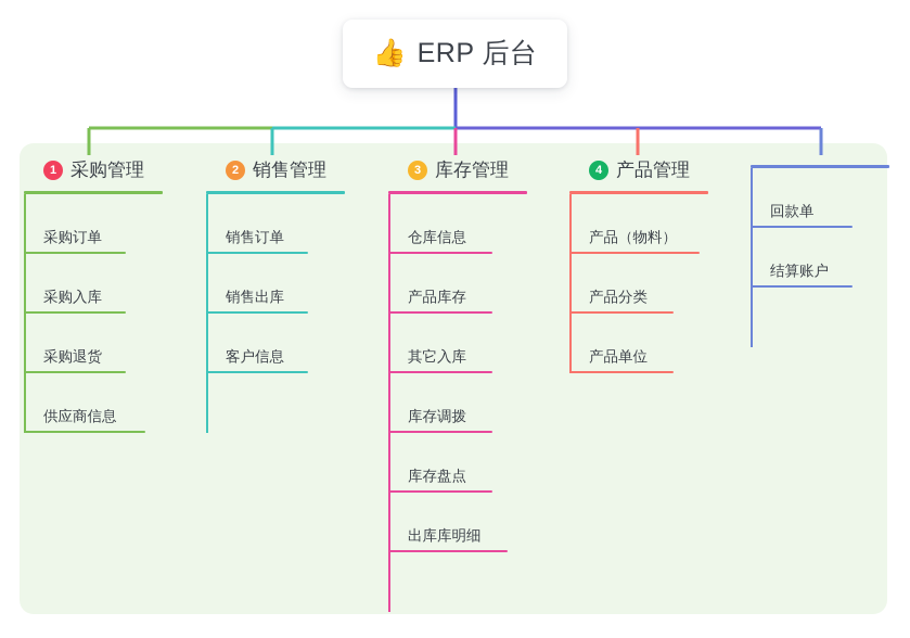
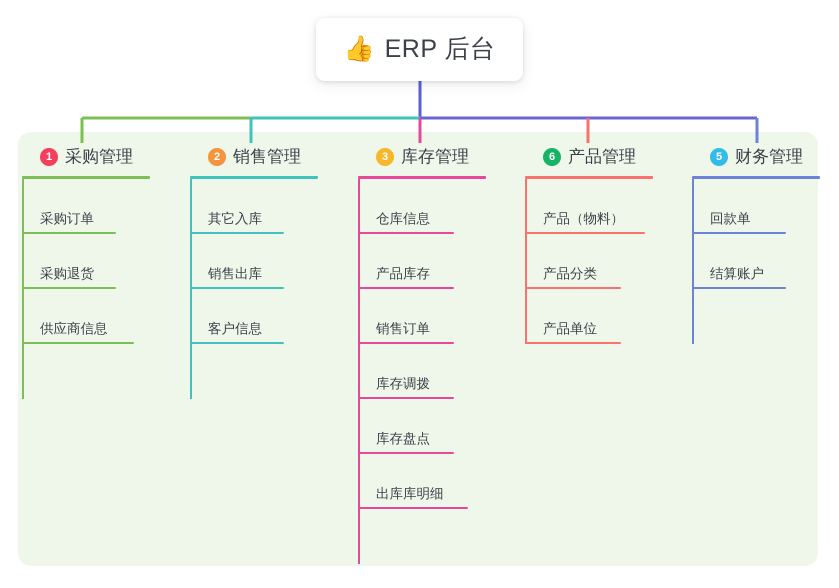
  👍
  ERP 后台
  1
  采购管理
  采购订单
- 采购入库
  采购退货
  供应商信息
  2
  销售管理
- 销售订单
+ 其它入库
  销售出库
  客户信息
  3
  库存管理
  仓库信息
  产品库存
- 其它入库
+ 销售订单
  库存调拨
  库存盘点
  出库库明细
- 4
+ 6
  产品管理
  产品（物料）
  产品分类
  产品单位
+ 5
+ 财务管理
  回款单
  结算账户
